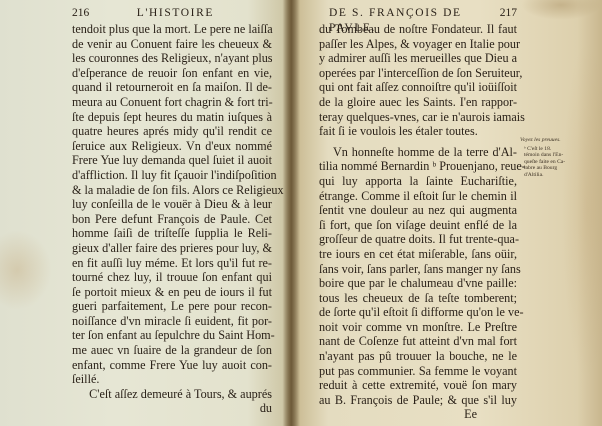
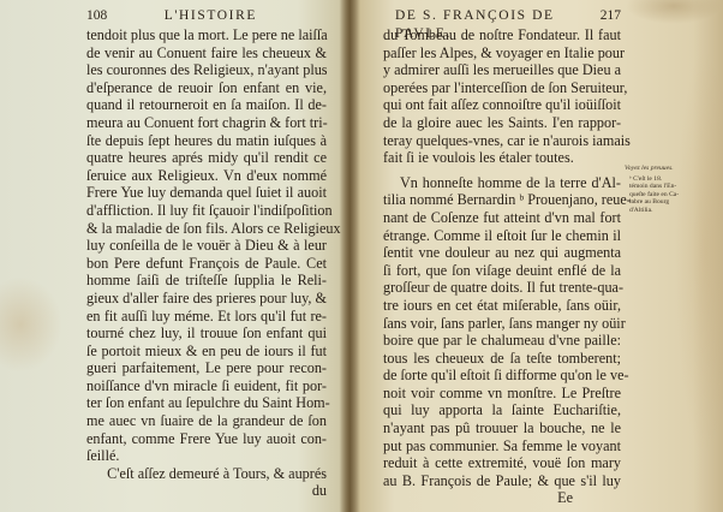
- 216
+ 108
  L'HISTOIRE
  tendoit plus que la mort. Le pere ne laiſſa
  de venir au Conuent faire les cheueux &
  les couronnes des Religieux, n'ayant plus
  d'eſperance de reuoir ſon enfant en vie,
  quand il retourneroit en ſa maiſon. Il de-
  meura au Conuent fort chagrin & fort tri-
  ſte depuis ſept heures du matin iuſques à
  quatre heures aprés midy qu'il rendit ce
  ſeruice aux Religieux. Vn d'eux nommé
  Frere Yue luy demanda quel ſuiet il auoit
  d'affliction. Il luy fit ſçauoir l'indiſpoſition
  & la maladie de ſon fils. Alors ce Religieux
  luy conſeilla de le vouër à Dieu & à leur
  bon Pere defunt François de Paule. Cet
  homme ſaiſi de triſteſſe ſupplia le Reli-
  gieux d'aller faire des prieres pour luy, &
  en fit auſſi luy méme. Et lors qu'il fut re-
  tourné chez luy, il trouue ſon enfant qui
  ſe portoit mieux & en peu de iours il fut
  gueri parfaitement, Le pere pour recon-
  noiſſance d'vn miracle ſi euident, fit por-
  ter ſon enfant au ſepulchre du Saint Hom-
  me auec vn ſuaire de la grandeur de ſon
  enfant, comme Frere Yue luy auoit con-
  ſeillé.
  C'eſt aſſez demeuré à Tours, & auprés
  du
  DE S. FRANÇOIS DE PAVLE.
  217
  du Tombeau de noſtre Fondateur. Il faut
  paſſer les Alpes, & voyager en Italie pour
  y admirer auſſi les merueilles que Dieu a
  operées par l'interceſſion de ſon Seruiteur,
  qui ont fait aſſez connoiſtre qu'il ioüiſſoit
  de la gloire auec les Saints. I'en rappor-
  teray quelques-vnes, car ie n'aurois iamais
  fait ſi ie voulois les étaler toutes.
  Vn honneſte homme de la terre d'Al-
  tilia nommé Bernardin ᵇ Prouenjano, reu
- qui luy apporta la ſainte Euchariſtie,
+ nant de Coſenze fut atteint d'vn mal fort
  étrange. Comme il eſtoit ſur le chemin il
  ſentit vne douleur au nez qui augmenta
  ſi fort, que ſon viſage deuint enflé de la
  groſſeur de quatre doits. Il fut trente-qua-
  tre iours en cet état miſerable, ſans oüir,
- ſans voir, ſans parler, ſans manger ny ſans
+ ſans voir, ſans parler, ſans manger ny oüir
  boire que par le chalumeau d'vne paille:
  tous les cheueux de ſa teſte tomberent;
  de ſorte qu'il eſtoit ſi difforme qu'on le ve-
  noit voir comme vn monſtre. Le Preſtre
- nant de Coſenze fut atteint d'vn mal fort
+ qui luy apporta la ſainte Euchariſtie,
  n'ayant pas pû trouuer la bouche, ne le
  put pas communier. Sa femme le voyant
  reduit à cette extremité, vouë ſon mary
  au B. François de Paule; & que s'il luy
  Ee
